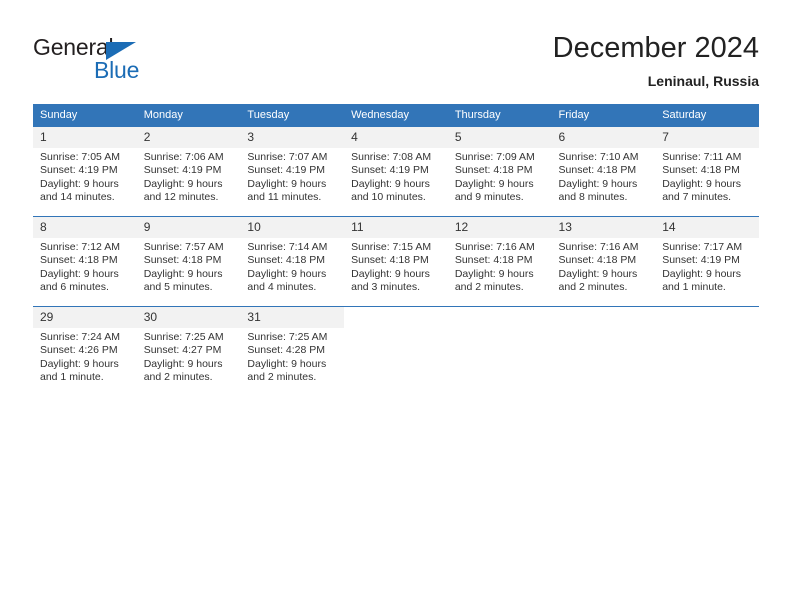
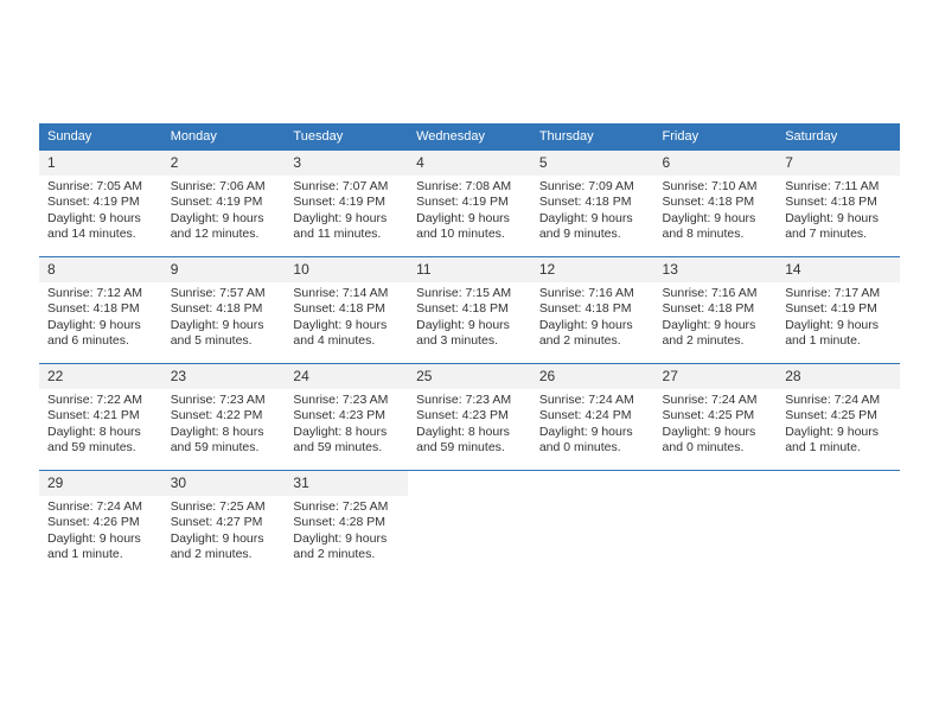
- General
- Blue
- December 2024
- Leninaul, Russia
  Sunday	Monday	Tuesday	Wednesday	Thursday	Friday	Saturday
  1Sunrise: 7:05 AMSunset: 4:19 PMDaylight: 9 hoursand 14 minutes.	2Sunrise: 7:06 AMSunset: 4:19 PMDaylight: 9 hoursand 12 minutes.	3Sunrise: 7:07 AMSunset: 4:19 PMDaylight: 9 hoursand 11 minutes.	4Sunrise: 7:08 AMSunset: 4:19 PMDaylight: 9 hoursand 10 minutes.	5Sunrise: 7:09 AMSunset: 4:18 PMDaylight: 9 hoursand 9 minutes.	6Sunrise: 7:10 AMSunset: 4:18 PMDaylight: 9 hoursand 8 minutes.	7Sunrise: 7:11 AMSunset: 4:18 PMDaylight: 9 hoursand 7 minutes.
  8Sunrise: 7:12 AMSunset: 4:18 PMDaylight: 9 hoursand 6 minutes.	9Sunrise: 7:57 AMSunset: 4:18 PMDaylight: 9 hoursand 5 minutes.	10Sunrise: 7:14 AMSunset: 4:18 PMDaylight: 9 hoursand 4 minutes.	11Sunrise: 7:15 AMSunset: 4:18 PMDaylight: 9 hoursand 3 minutes.	12Sunrise: 7:16 AMSunset: 4:18 PMDaylight: 9 hoursand 2 minutes.	13Sunrise: 7:16 AMSunset: 4:18 PMDaylight: 9 hoursand 2 minutes.	14Sunrise: 7:17 AMSunset: 4:19 PMDaylight: 9 hoursand 1 minute.
+ 22Sunrise: 7:22 AMSunset: 4:21 PMDaylight: 8 hoursand 59 minutes.	23Sunrise: 7:23 AMSunset: 4:22 PMDaylight: 8 hoursand 59 minutes.	24Sunrise: 7:23 AMSunset: 4:23 PMDaylight: 8 hoursand 59 minutes.	25Sunrise: 7:23 AMSunset: 4:23 PMDaylight: 8 hoursand 59 minutes.	26Sunrise: 7:24 AMSunset: 4:24 PMDaylight: 9 hoursand 0 minutes.	27Sunrise: 7:24 AMSunset: 4:25 PMDaylight: 9 hoursand 0 minutes.	28Sunrise: 7:24 AMSunset: 4:25 PMDaylight: 9 hoursand 1 minute.
  29Sunrise: 7:24 AMSunset: 4:26 PMDaylight: 9 hoursand 1 minute.	30Sunrise: 7:25 AMSunset: 4:27 PMDaylight: 9 hoursand 2 minutes.	31Sunrise: 7:25 AMSunset: 4:28 PMDaylight: 9 hoursand 2 minutes.
